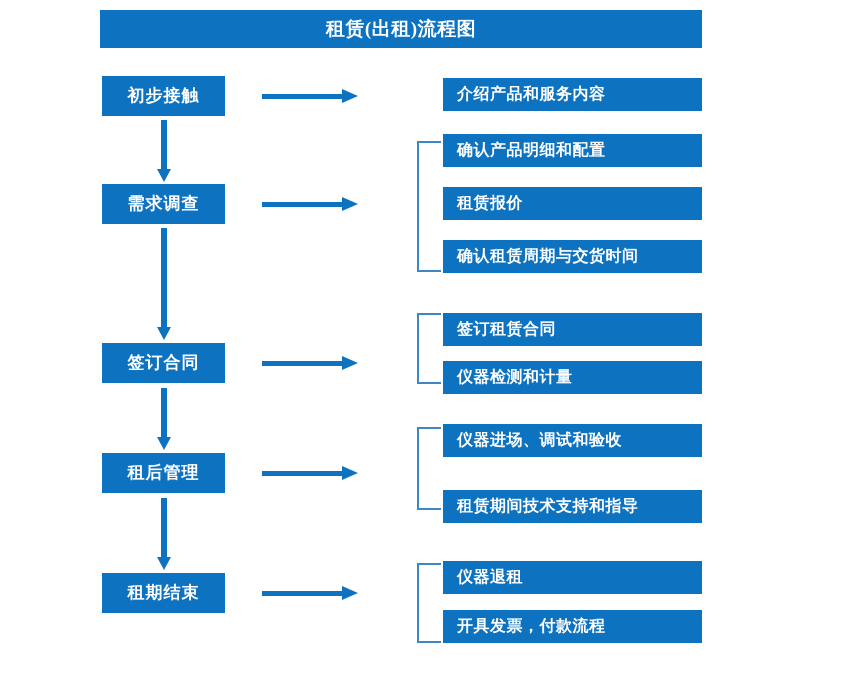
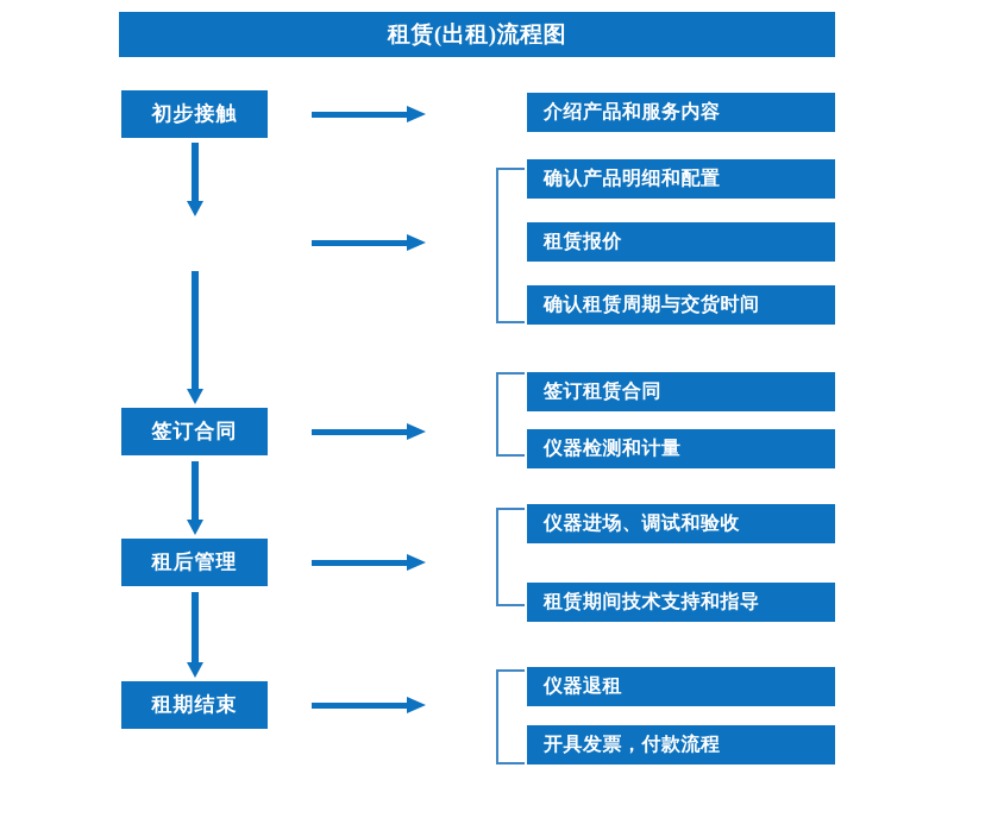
  租赁(出租)流程图
  初步接触
- 需求调查
  签订合同
  租后管理
  租期结束
  介绍产品和服务内容
  确认产品明细和配置
  租赁报价
  确认租赁周期与交货时间
  签订租赁合同
  仪器检测和计量
  仪器进场、调试和验收
  租赁期间技术支持和指导
  仪器退租
  开具发票，付款流程
